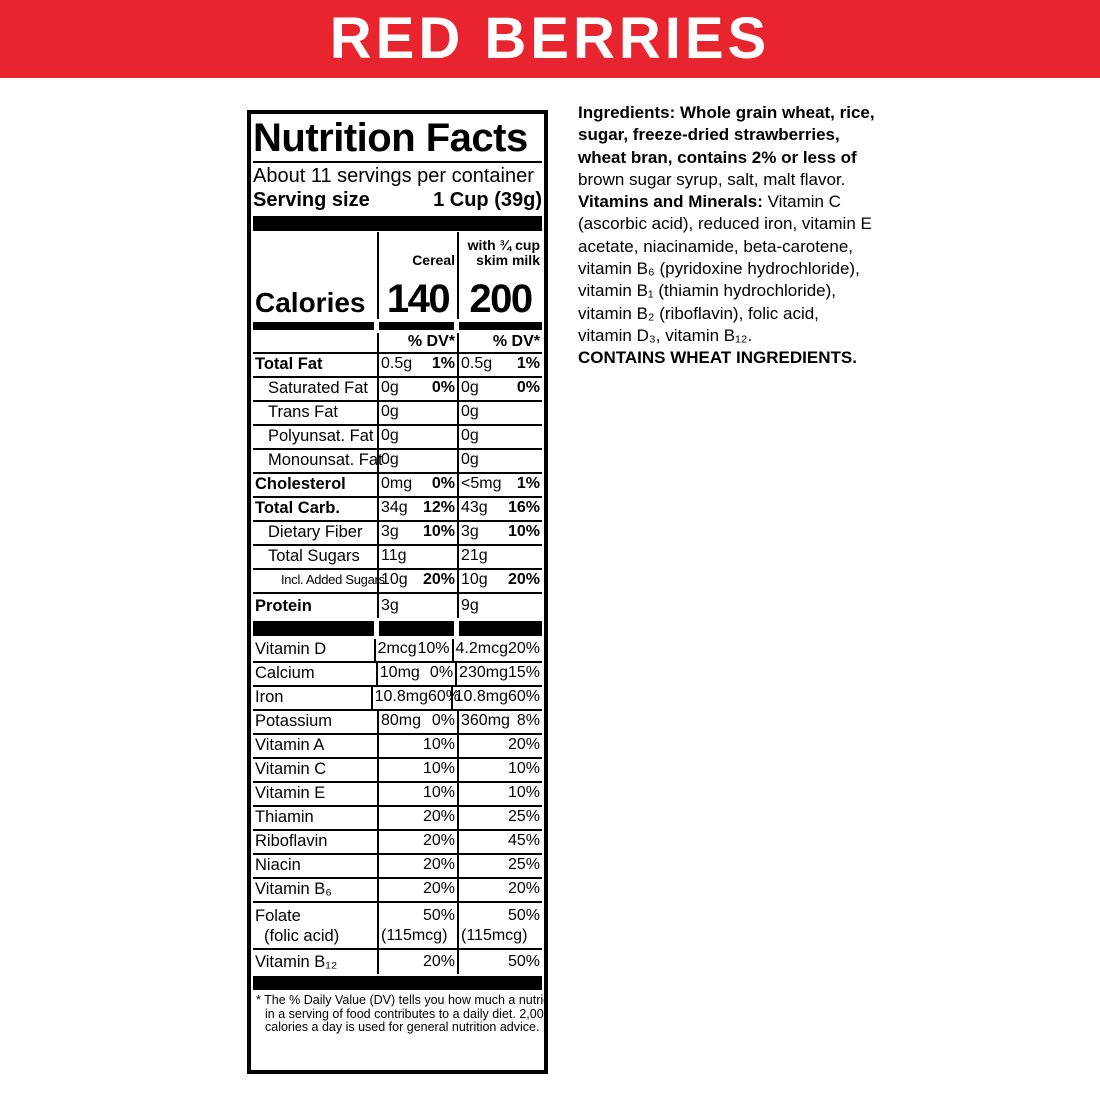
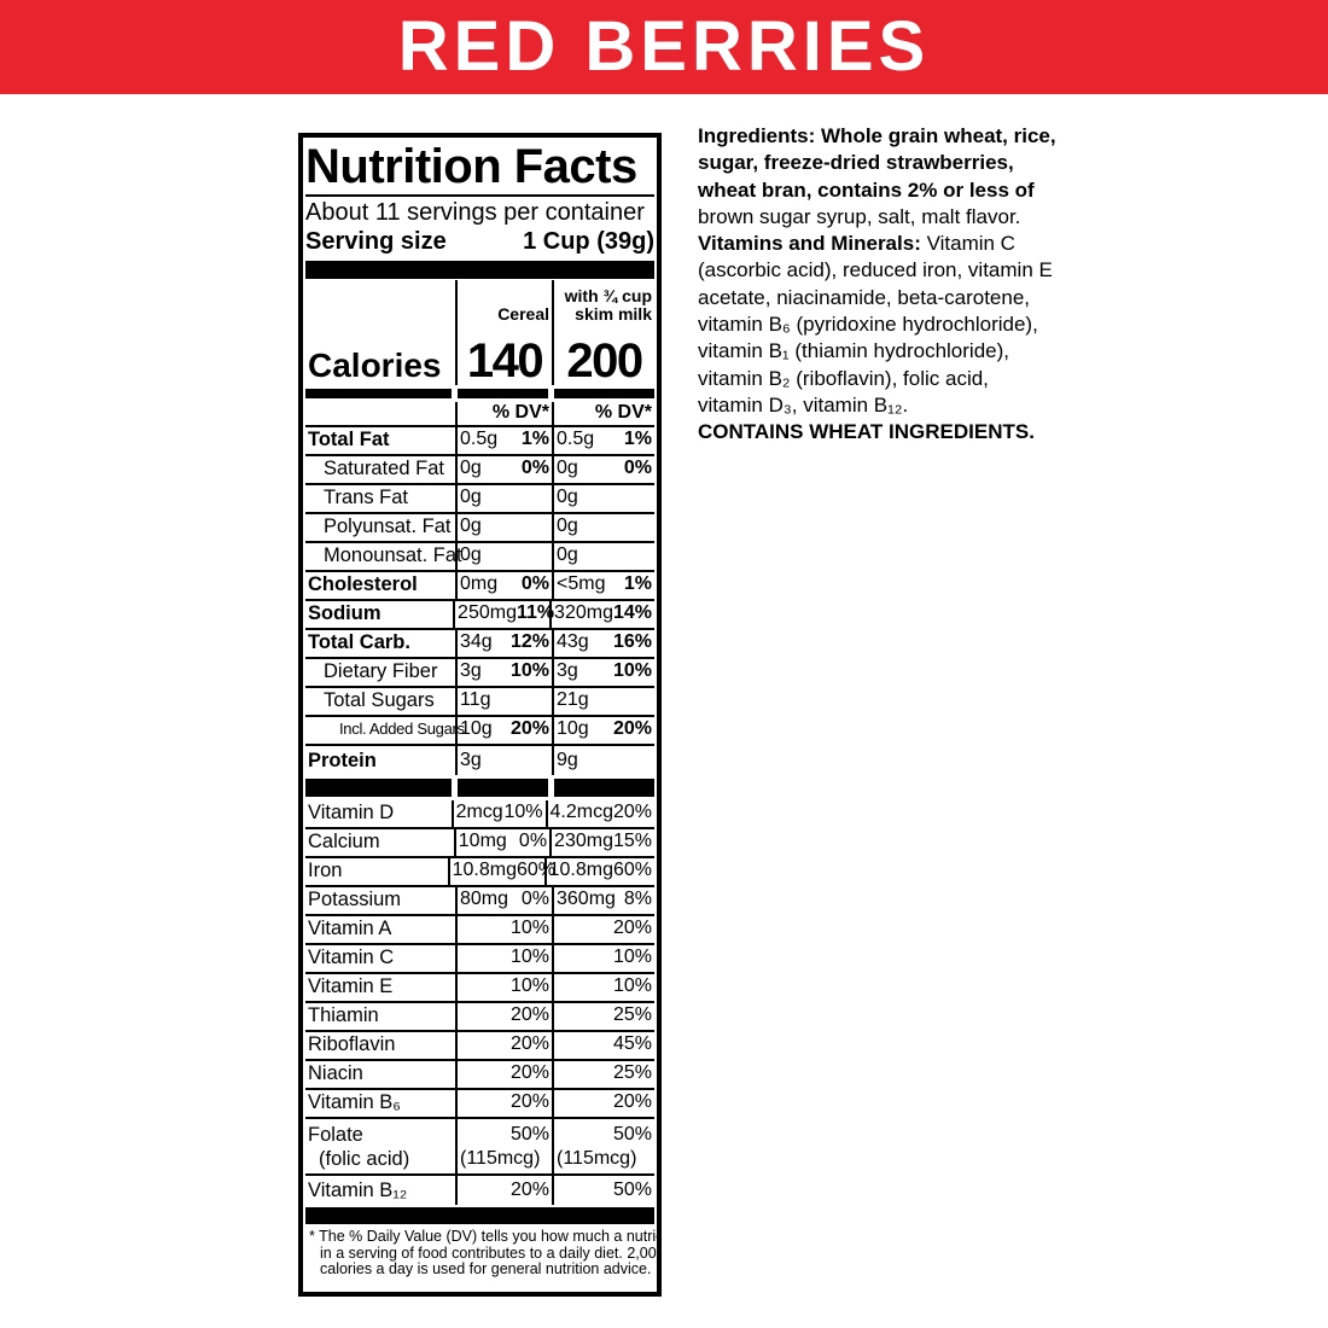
  RED BERRIES
  Nutrition Facts
  About 11 servings per container
  Serving size
  1 Cup (39g)
  Cereal
  with ¾ cup
  skim milk
  Calories
  140
  200
  % DV*
  % DV*
  Total Fat
  0.5g
  1%
  0.5g
  1%
  Saturated Fat
  0g
  0%
  0g
  0%
  Trans Fat
  0g
  0g
  Polyunsat. Fat
  0g
  0g
  Monounsat. Fat
  0g
  0g
  Cholesterol
  0mg
  0%
  <5mg
  1%
+ Sodium
+ 250mg
+ 11%
+ 320mg
+ 14%
  Total Carb.
  34g
  12%
  43g
  16%
  Dietary Fiber
  3g
  10%
  3g
  10%
  Total Sugars
  11g
  21g
  Incl. Added Sugars
  10g
  20%
  10g
  20%
  Protein
  3g
  9g
  Vitamin D
  2mcg
  10%
  4.2mcg
  20%
  Calcium
  10mg
  0%
  230mg
  15%
  Iron
  10.8mg
  60%
  10.8mg
  60%
  Potassium
  80mg
  0%
  360mg
  8%
  Vitamin A
  10%
  20%
  Vitamin C
  10%
  10%
  Vitamin E
  10%
  10%
  Thiamin
  20%
  25%
  Riboflavin
  20%
  45%
  Niacin
  20%
  25%
  Vitamin B₆
  20%
  20%
  Folate
  (folic acid)
  50%
  (115mcg)
  50%
  (115mcg)
  Vitamin B₁₂
  20%
  50%
  * The % Daily Value (DV) tells you how much a nutri
  in a serving of food contributes to a daily diet. 2,00
  calories a day is used for general nutrition advice.
  Ingredients: Whole grain wheat, rice,
  sugar, freeze-dried strawberries,
  wheat bran, contains 2% or less of
  brown sugar syrup, salt, malt flavor.
  Vitamins and Minerals: Vitamin C
  (ascorbic acid), reduced iron, vitamin E
  acetate, niacinamide, beta-carotene,
  vitamin B₆ (pyridoxine hydrochloride),
  vitamin B₁ (thiamin hydrochloride),
  vitamin B₂ (riboflavin), folic acid,
  vitamin D₃, vitamin B₁₂.
  CONTAINS WHEAT INGREDIENTS.
